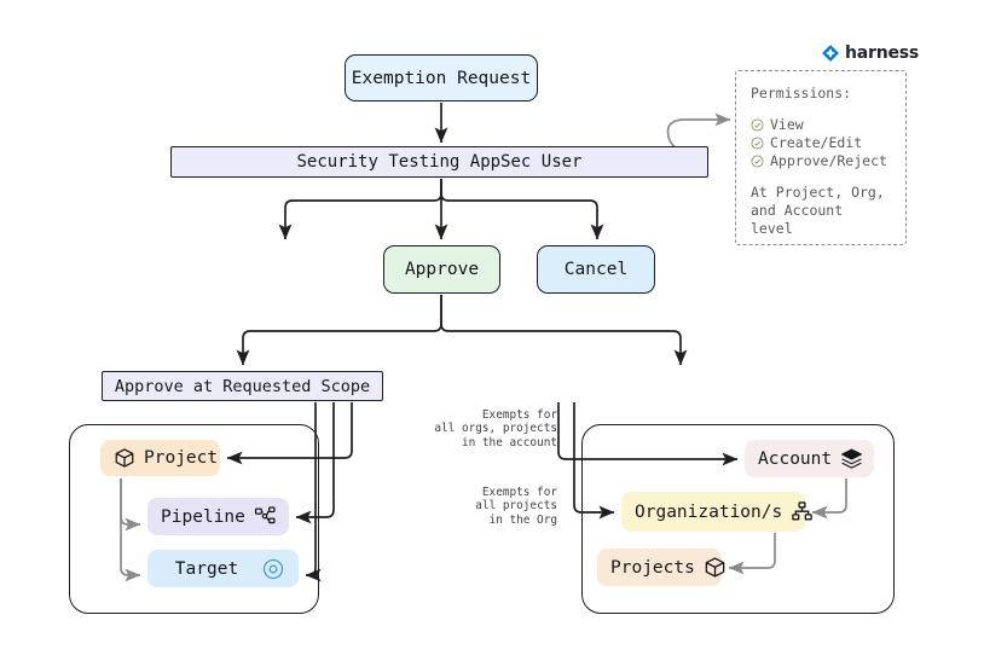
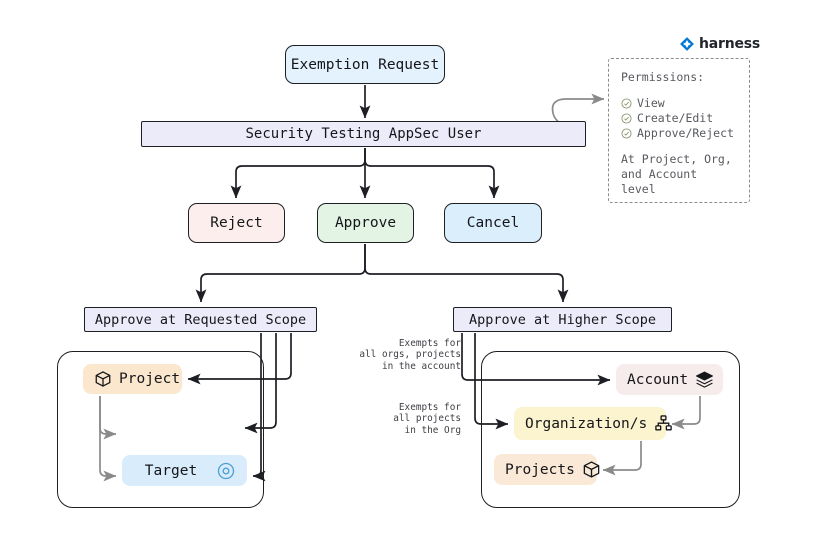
  Exemption Request
  Security Testing AppSec User
+ Reject
  Approve
  Cancel
  Approve at Requested Scope
+ Approve at Higher Scope
  Project
- Pipeline
  Target
  Account
  Organization/s
  Projects
  Exempts for
  all orgs, projects
  in the account
  Exempts for
  all projects
  in the Org
  Permissions:
  View
  Create/Edit
  Approve/Reject
  At Project, Org,
  and Account level
  harness
